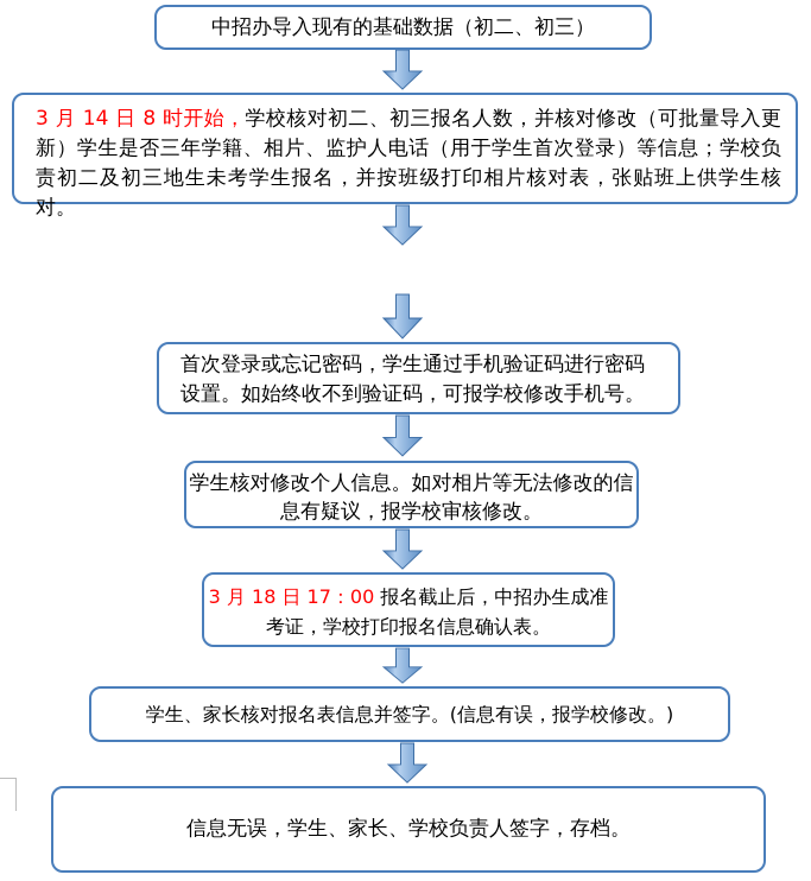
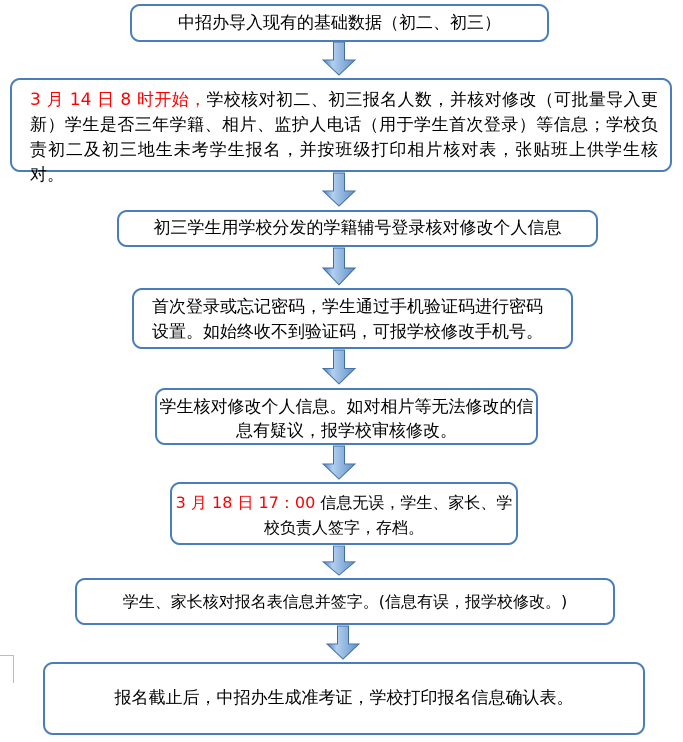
  中招办导入现有的基础数据（初二、初三）
  3 月 14 日 8 时开始，学校核对初二、初三报名人数，并核对修改（可批量导入更新）学生是否三年学籍、相片、监护人电话（用于学生首次登录）等信息；学校负责初二及初三地生未考学生报名，并按班级打印相片核对表，张贴班上供学生核对。
+ 初三学生用学校分发的学籍辅号登录核对修改个人信息
  首次登录或忘记密码，学生通过手机验证码进行密码设置。如始终收不到验证码，可报学校修改手机号。
  学生核对修改个人信息。如对相片等无法修改的信息有疑议，报学校审核修改。
- 3 月 18 日 17：00 报名截止后，中招办生成准考证，学校打印报名信息确认表。
+ 3 月 18 日 17：00 信息无误，学生、家长、学校负责人签字，存档。
  学生、家长核对报名表信息并签字。(信息有误，报学校修改。)
- 信息无误，学生、家长、学校负责人签字，存档。
+ 报名截止后，中招办生成准考证，学校打印报名信息确认表。
